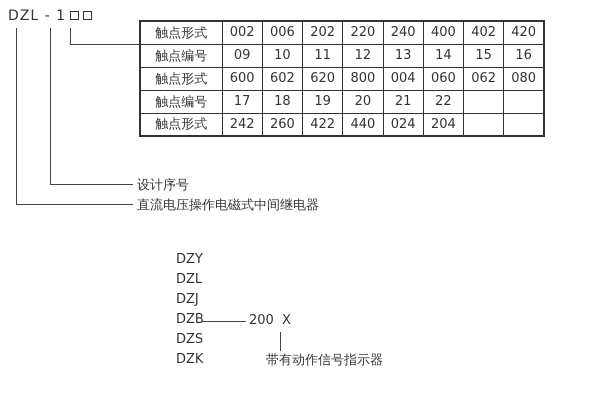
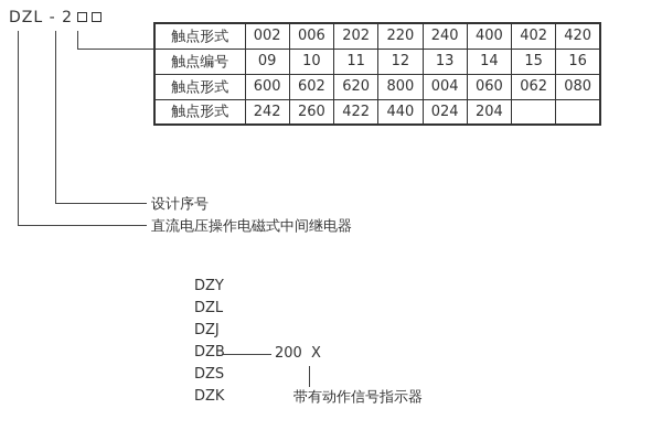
- DZL - 1
+ DZL - 2
  触点形式	002	006	202	220	240	400	402	420
  触点编号	09	10	11	12	13	14	15	16
  触点形式	600	602	620	800	004	060	062	080
- 触点编号	17	18	19	20	21	22
  触点形式	242	260	422	440	024	204
  设计序号
  直流电压操作电磁式中间继电器
  DZY
  DZL
  DZJ
  DZB
  DZS
  DZK
  200 X
  带有动作信号指示器
